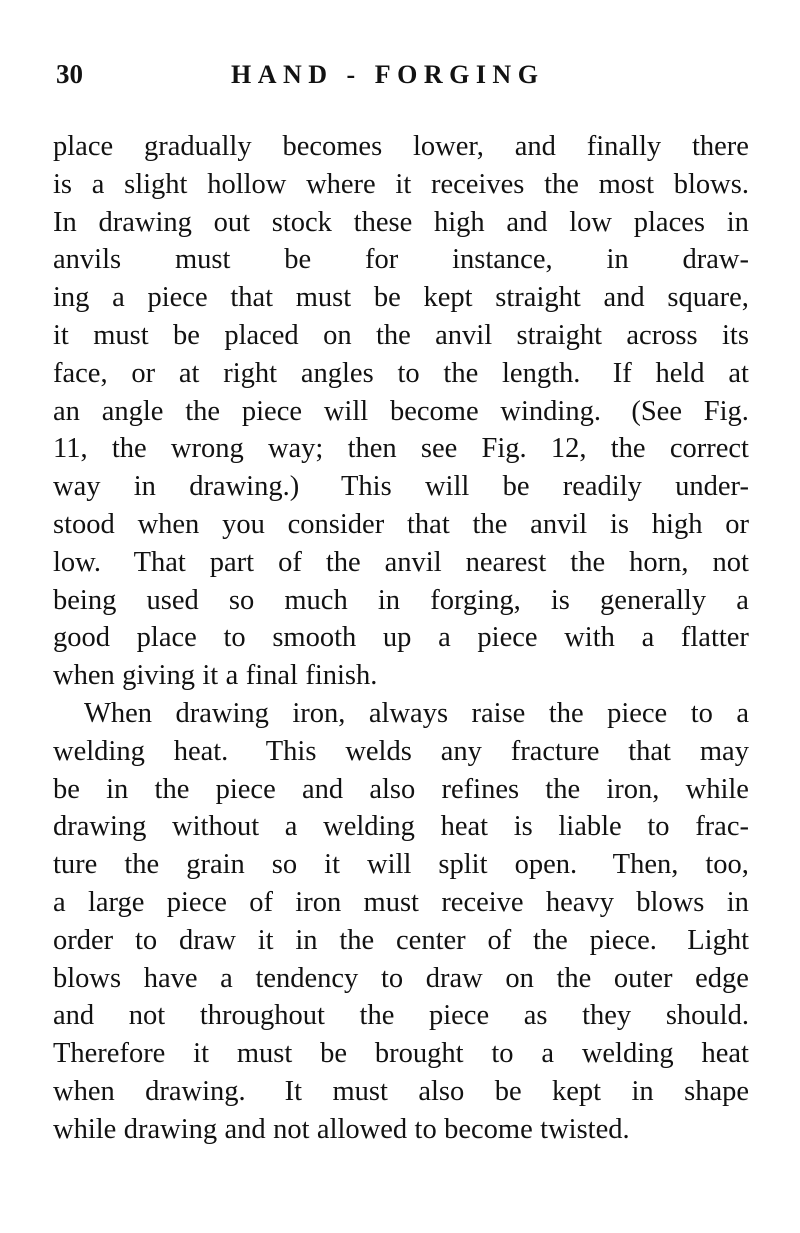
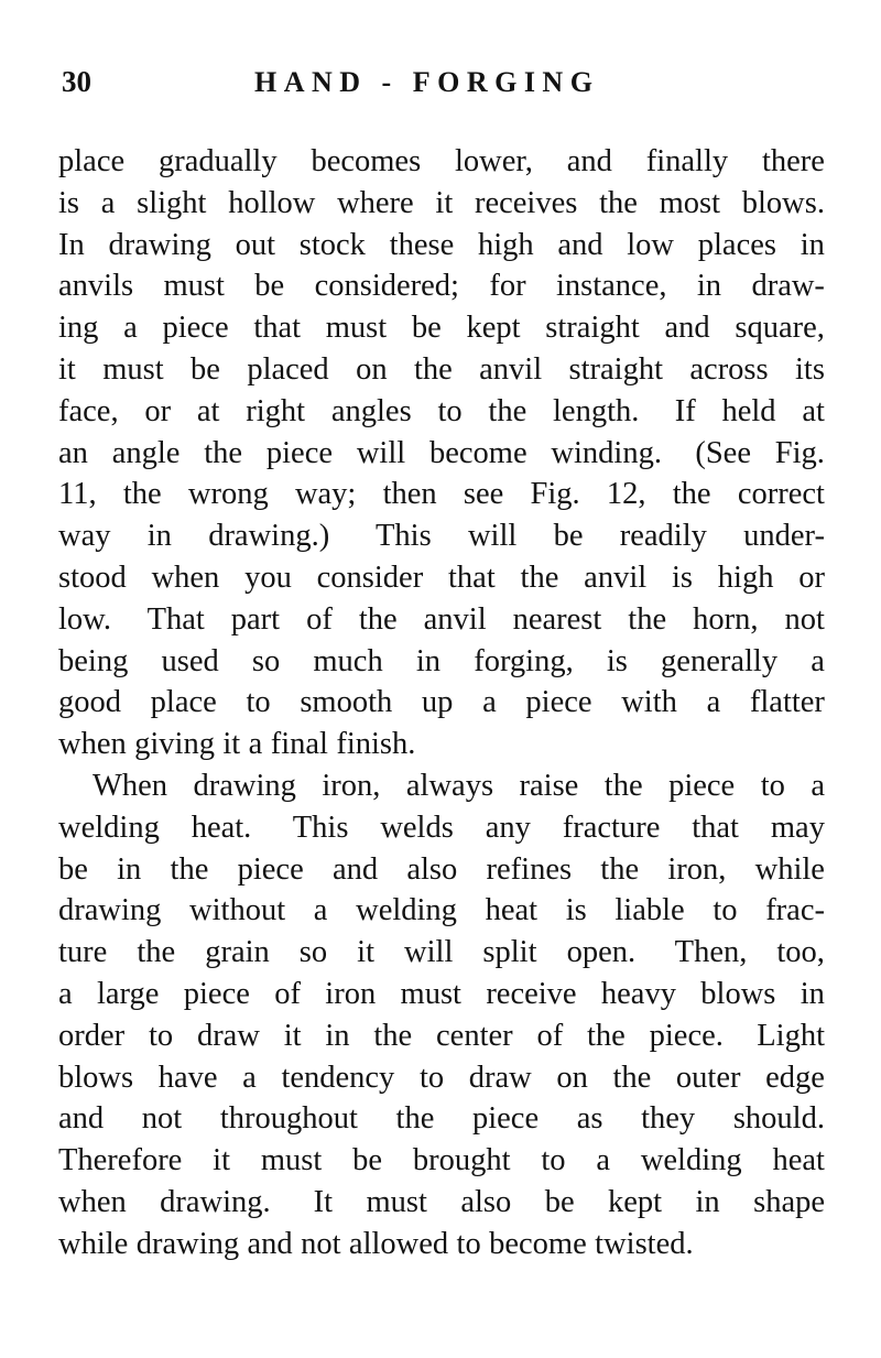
  30
  HAND - FORGING
  place
  gradually
  becomes
  lower,
  and
  finally
  there
  is
  a
  slight
  hollow
  where
  it
  receives
  the
  most
  blows.
  In
  drawing
  out
  stock
  these
  high
  and
  low
  places
  in
  anvils
  must
  be
+ considered;
  for
  instance,
  in
  draw-
  ing
  a
  piece
  that
  must
  be
  kept
  straight
  and
  square,
  it
  must
  be
  placed
  on
  the
  anvil
  straight
  across
  its
  face,
  or
  at
  right
  angles
  to
  the
  length.
  If
  held
  at
  an
  angle
  the
  piece
  will
  become
  winding.
  (See
  Fig.
  11,
  the
  wrong
  way;
  then
  see
  Fig.
  12,
  the
  correct
  way
  in
  drawing.)
  This
  will
  be
  readily
  under-
  stood
  when
  you
  consider
  that
  the
  anvil
  is
  high
  or
  low.
  That
  part
  of
  the
  anvil
  nearest
  the
  horn,
  not
  being
  used
  so
  much
  in
  forging,
  is
  generally
  a
  good
  place
  to
  smooth
  up
  a
  piece
  with
  a
  flatter
  when
  giving
  it
  a
  final
  finish.
  When
  drawing
  iron,
  always
  raise
  the
  piece
  to
  a
  welding
  heat.
  This
  welds
  any
  fracture
  that
  may
  be
  in
  the
  piece
  and
  also
  refines
  the
  iron,
  while
  drawing
  without
  a
  welding
  heat
  is
  liable
  to
  frac-
  ture
  the
  grain
  so
  it
  will
  split
  open.
  Then,
  too,
  a
  large
  piece
  of
  iron
  must
  receive
  heavy
  blows
  in
  order
  to
  draw
  it
  in
  the
  center
  of
  the
  piece.
  Light
  blows
  have
  a
  tendency
  to
  draw
  on
  the
  outer
  edge
  and
  not
  throughout
  the
  piece
  as
  they
  should.
  Therefore
  it
  must
  be
  brought
  to
  a
  welding
  heat
  when
  drawing.
  It
  must
  also
  be
  kept
  in
  shape
  while
  drawing
  and
  not
  allowed
  to
  become
  twisted.
